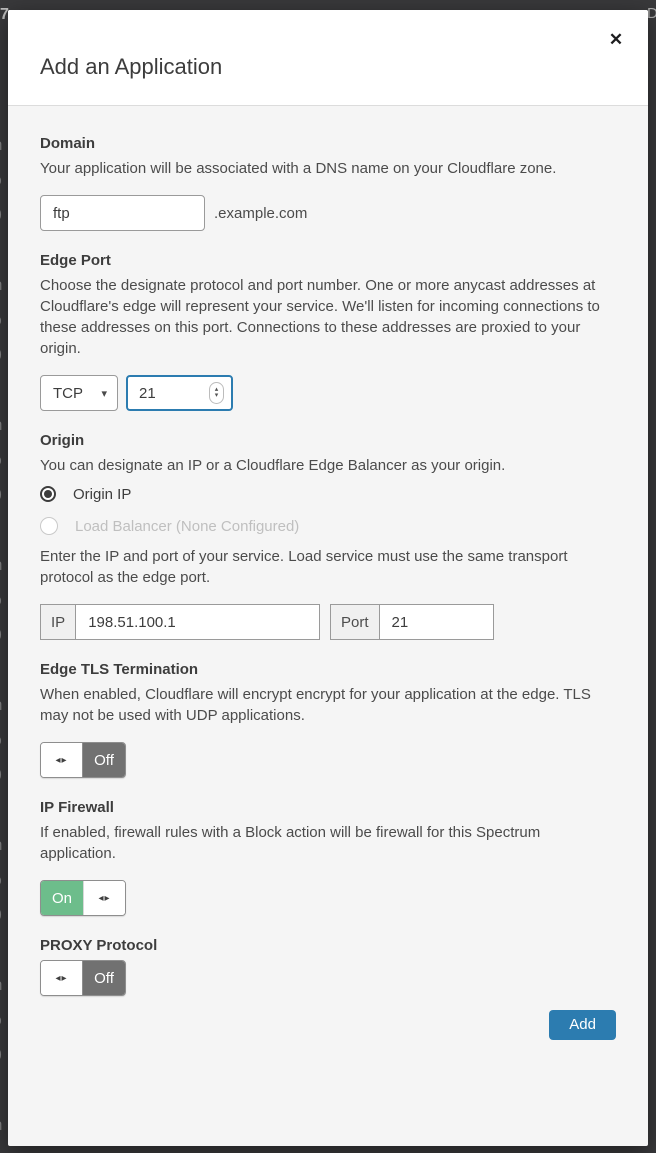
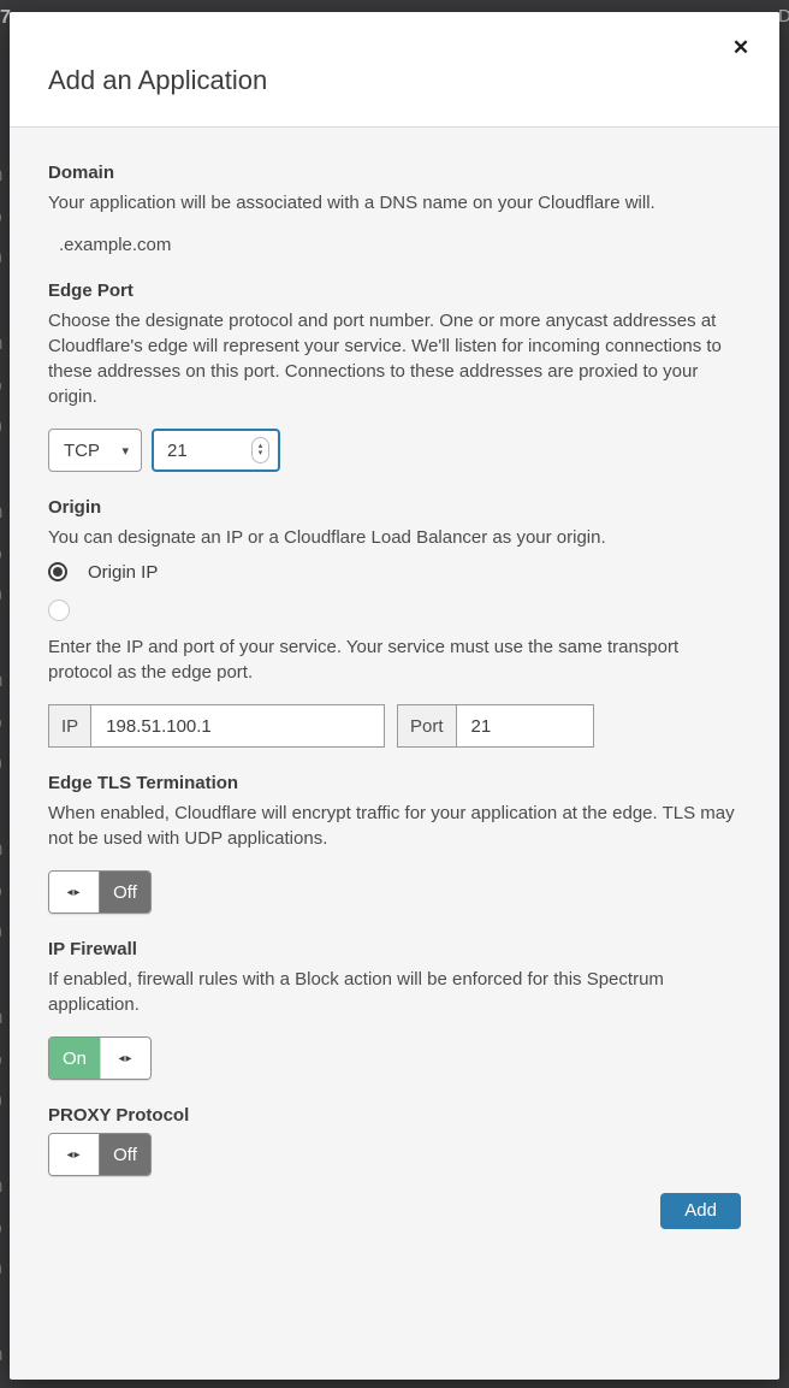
  7
  D
  Add an Application
  ✕
  Domain
- Your application will be associated with a DNS name on your Cloudflare zone.
+ Your application will be associated with a DNS name on your Cloudflare will.
- ftp
  .example.com
  Edge Port
  Choose the designate protocol and port number. One or more anycast addresses at Cloudflare's edge will represent your service. We'll listen for incoming connections to these addresses on this port. Connections to these addresses are proxied to your origin.
  TCP
  ▾
  21
  Origin
- You can designate an IP or a Cloudflare Edge Balancer as your origin.
+ You can designate an IP or a Cloudflare Load Balancer as your origin.
  Origin IP
- Load Balancer (None Configured)
- Enter the IP and port of your service. Load service must use the same transport protocol as the edge port.
+ Enter the IP and port of your service. Your service must use the same transport protocol as the edge port.
  IP
  198.51.100.1
  Port
  21
  Edge TLS Termination
- When enabled, Cloudflare will encrypt encrypt for your application at the edge. TLS may not be used with UDP applications.
+ When enabled, Cloudflare will encrypt traffic for your application at the edge. TLS may not be used with UDP applications.
  ◂▸
  Off
  IP Firewall
- If enabled, firewall rules with a Block action will be firewall for this Spectrum application.
+ If enabled, firewall rules with a Block action will be enforced for this Spectrum application.
  On
  ◂▸
  PROXY Protocol
  ◂▸
  Off
  Add
